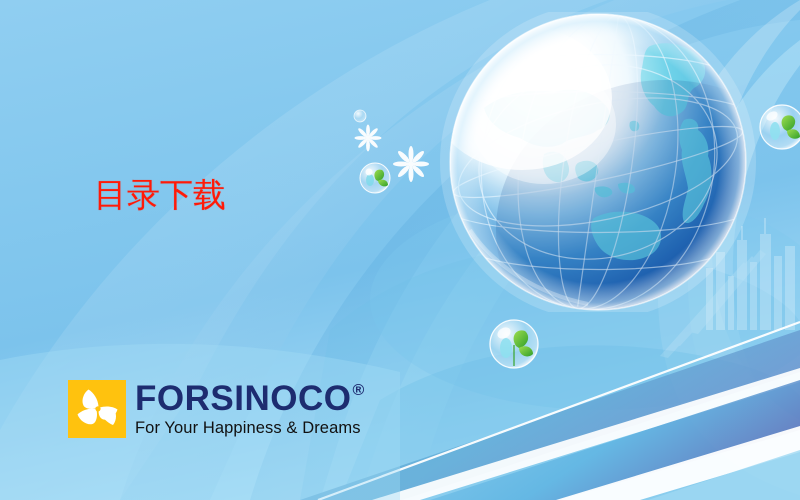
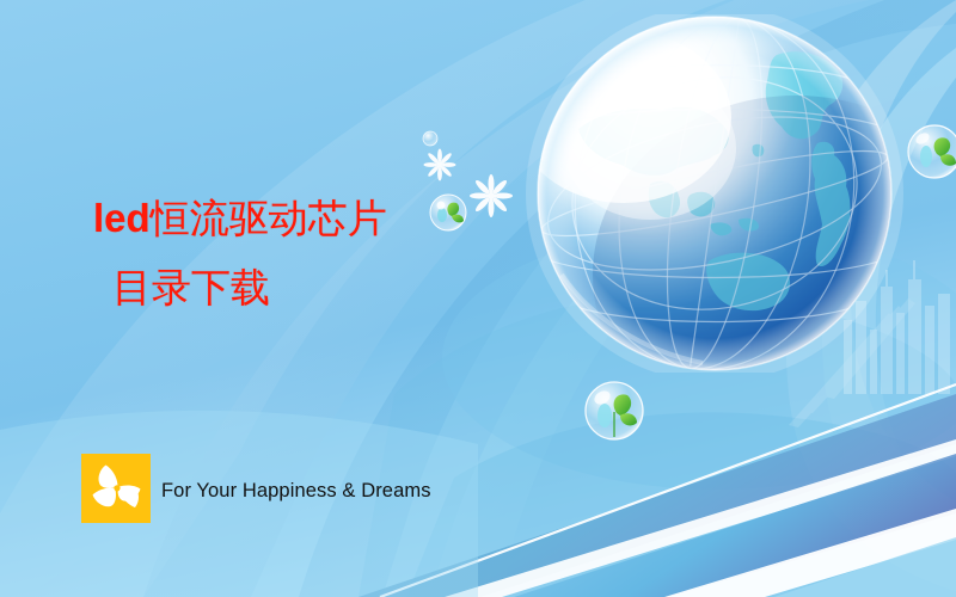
+ led恒流驱动芯片
  目录下载
- FORSINOCO
- ®
  For Your Happiness & Dreams
